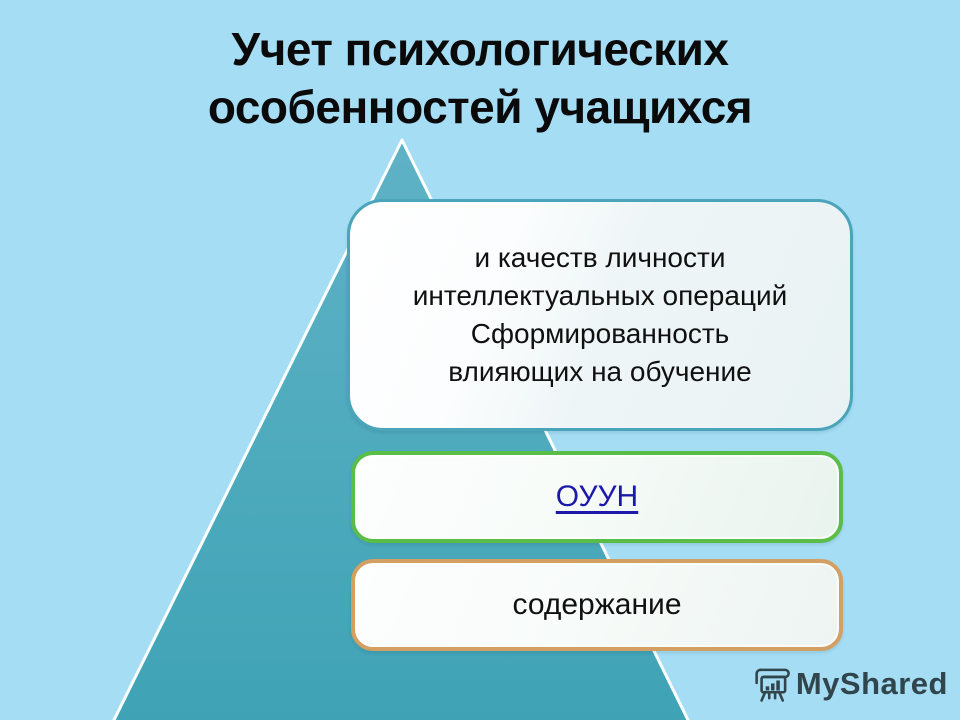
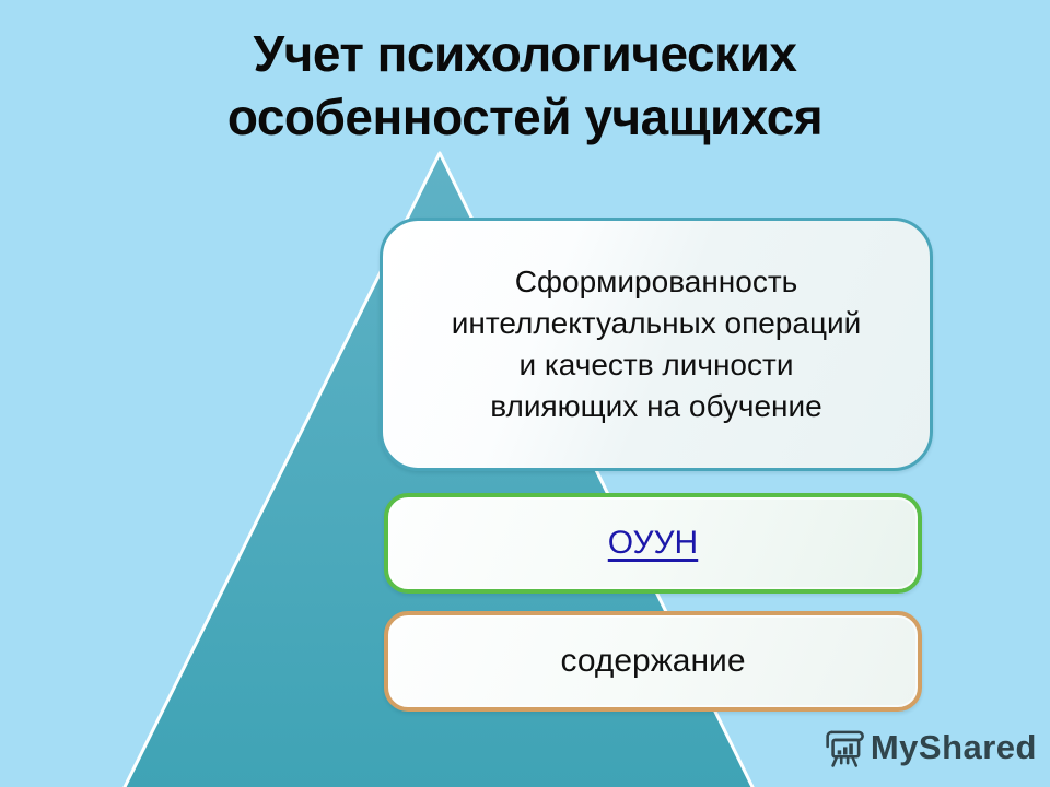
  Учет психологических
  особенностей учащихся
- и качеств личности
+ Сформированность
  интеллектуальных операций
- Сформированность
+ и качеств личности
  влияющих на обучение
  ОУУН
  содержание
  MyShared
